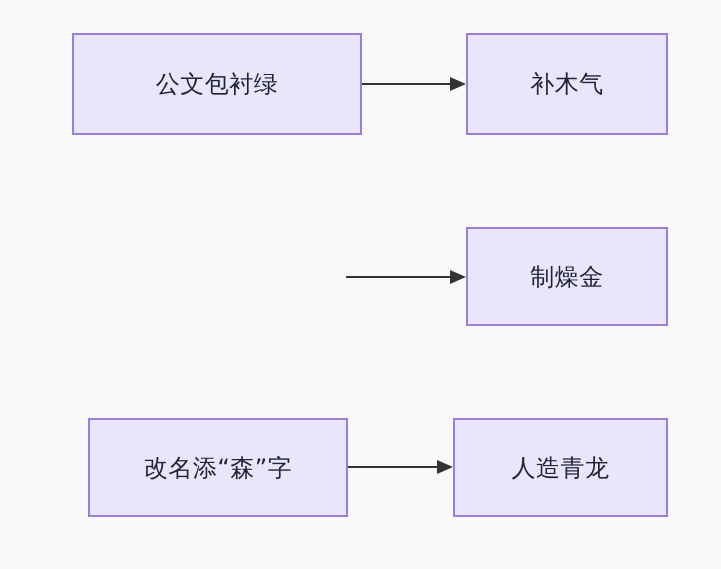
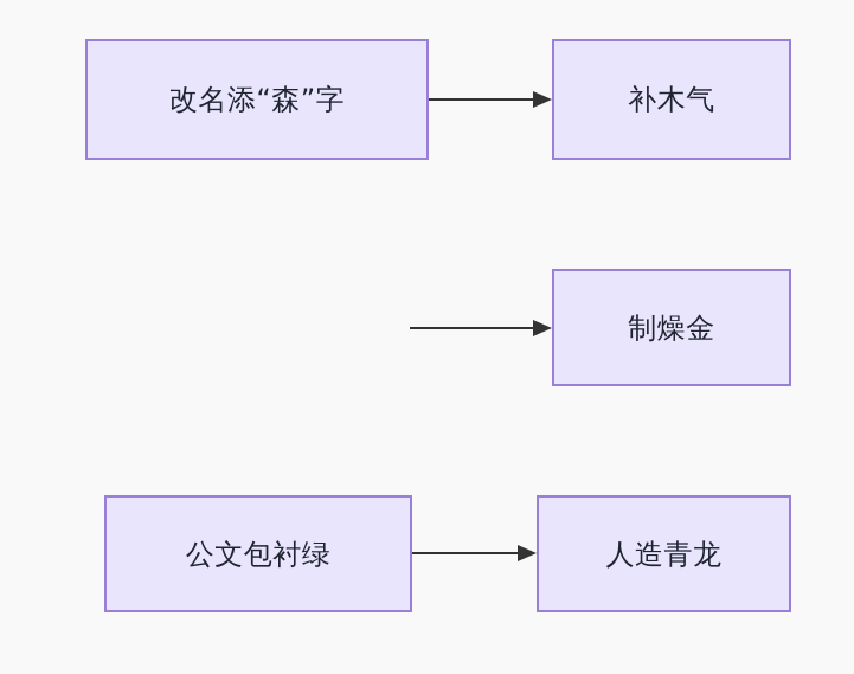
- 公文包衬绿
+ 改名添“森”字
  补木气
  制燥金
- 改名添“森”字
+ 公文包衬绿
  人造青龙
